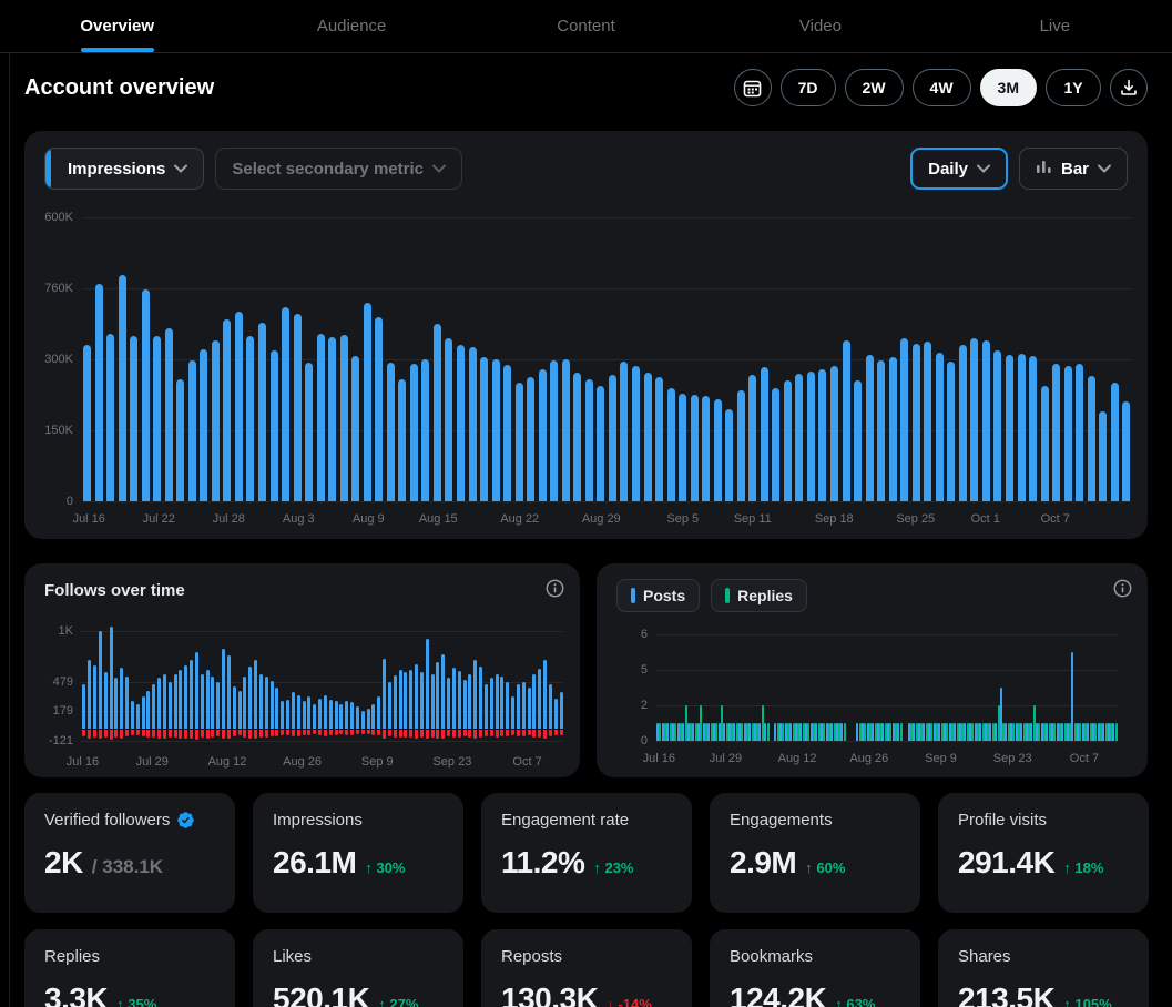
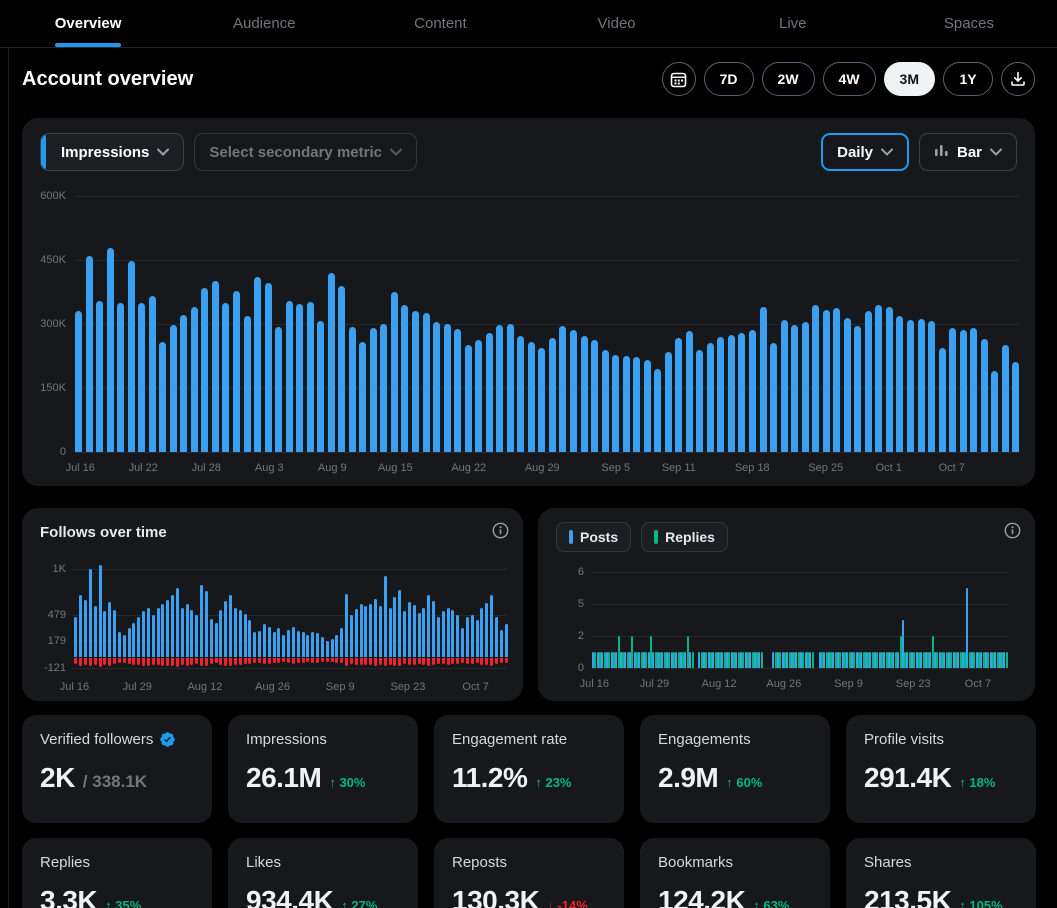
  Overview
  Audience
  Content
  Video
  Live
+ Spaces
  Account overview
  7D
  2W
  4W
  3M
  1Y
  Impressions
  Select secondary metric
  Daily
  Bar
  600K
- 760K
+ 450K
  300K
  150K
  0
  Jul 16
  Jul 22
  Jul 28
  Aug 3
  Aug 9
  Aug 15
  Aug 22
  Aug 29
  Sep 5
  Sep 11
  Sep 18
  Sep 25
  Oct 1
  Oct 7
  Follows over time
  1K
  479
  179
  -121
  Jul 16
  Jul 29
  Aug 12
  Aug 26
  Sep 9
  Sep 23
  Oct 7
  Posts
  Replies
  6
  5
  2
  0
  Jul 16
  Jul 29
  Aug 12
  Aug 26
  Sep 9
  Sep 23
  Oct 7
  Verified followers
  2K
  / 338.1K
  Impressions
  26.1M
  ↑ 30%
  Engagement rate
  11.2%
  ↑ 23%
  Engagements
  2.9M
  ↑ 60%
  Profile visits
  291.4K
  ↑ 18%
  Replies
  3.3K
  ↑ 35%
  Likes
- 520.1K
+ 934.4K
  ↑ 27%
  Reposts
  130.3K
  ↓ -14%
  Bookmarks
  124.2K
  ↑ 63%
  Shares
  213.5K
  ↑ 105%
